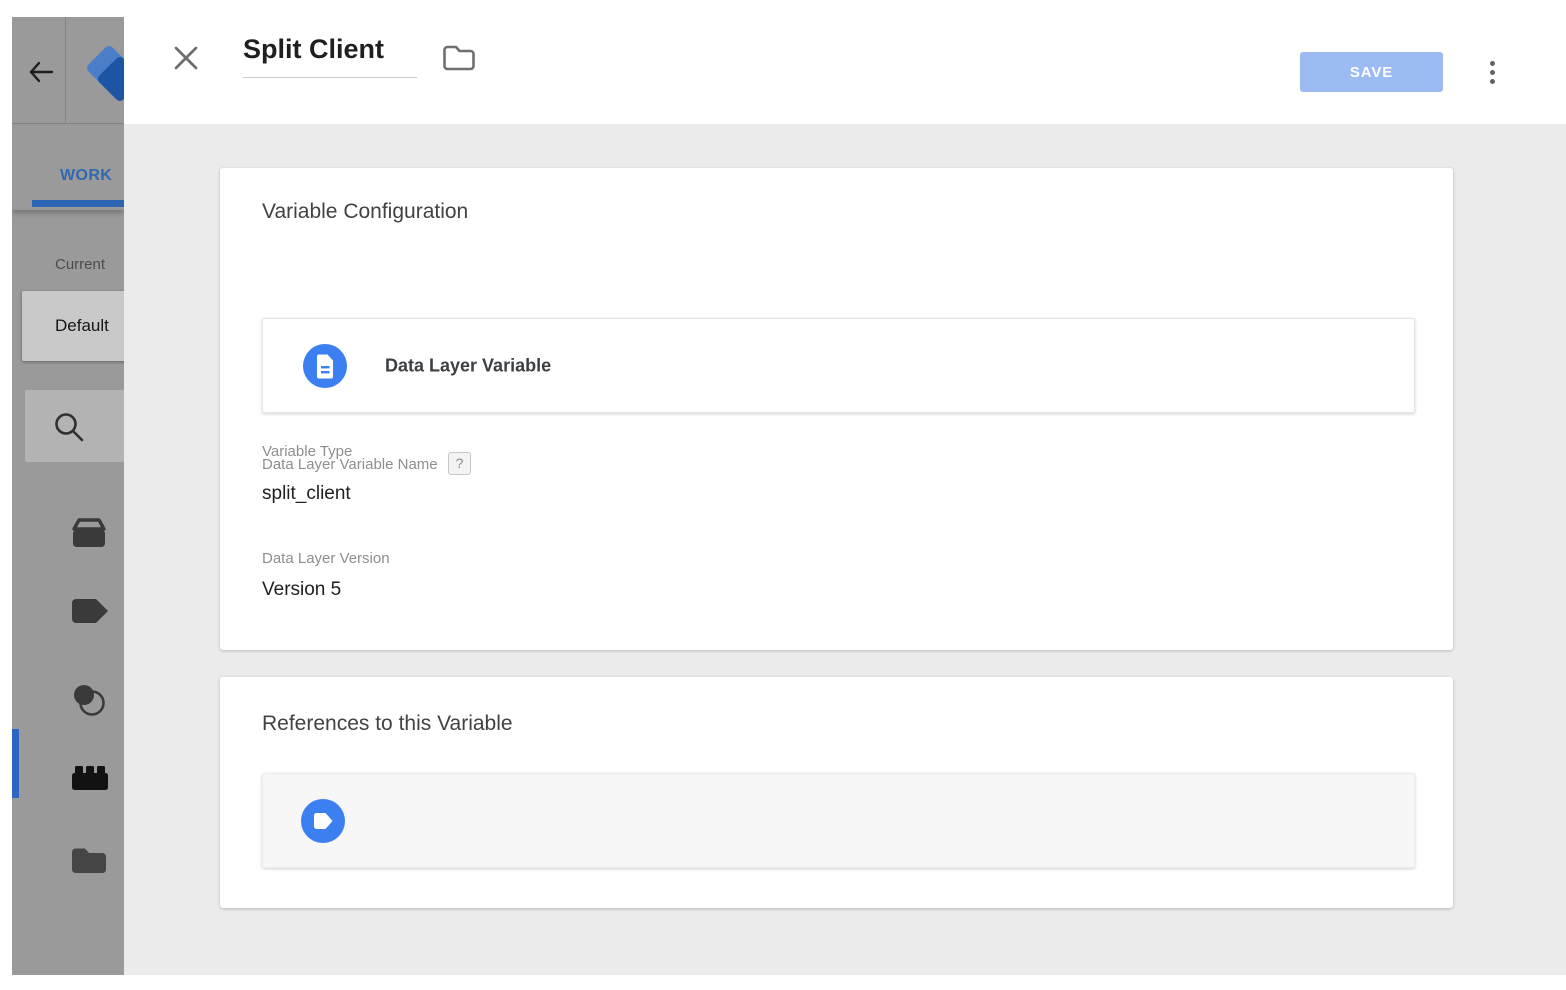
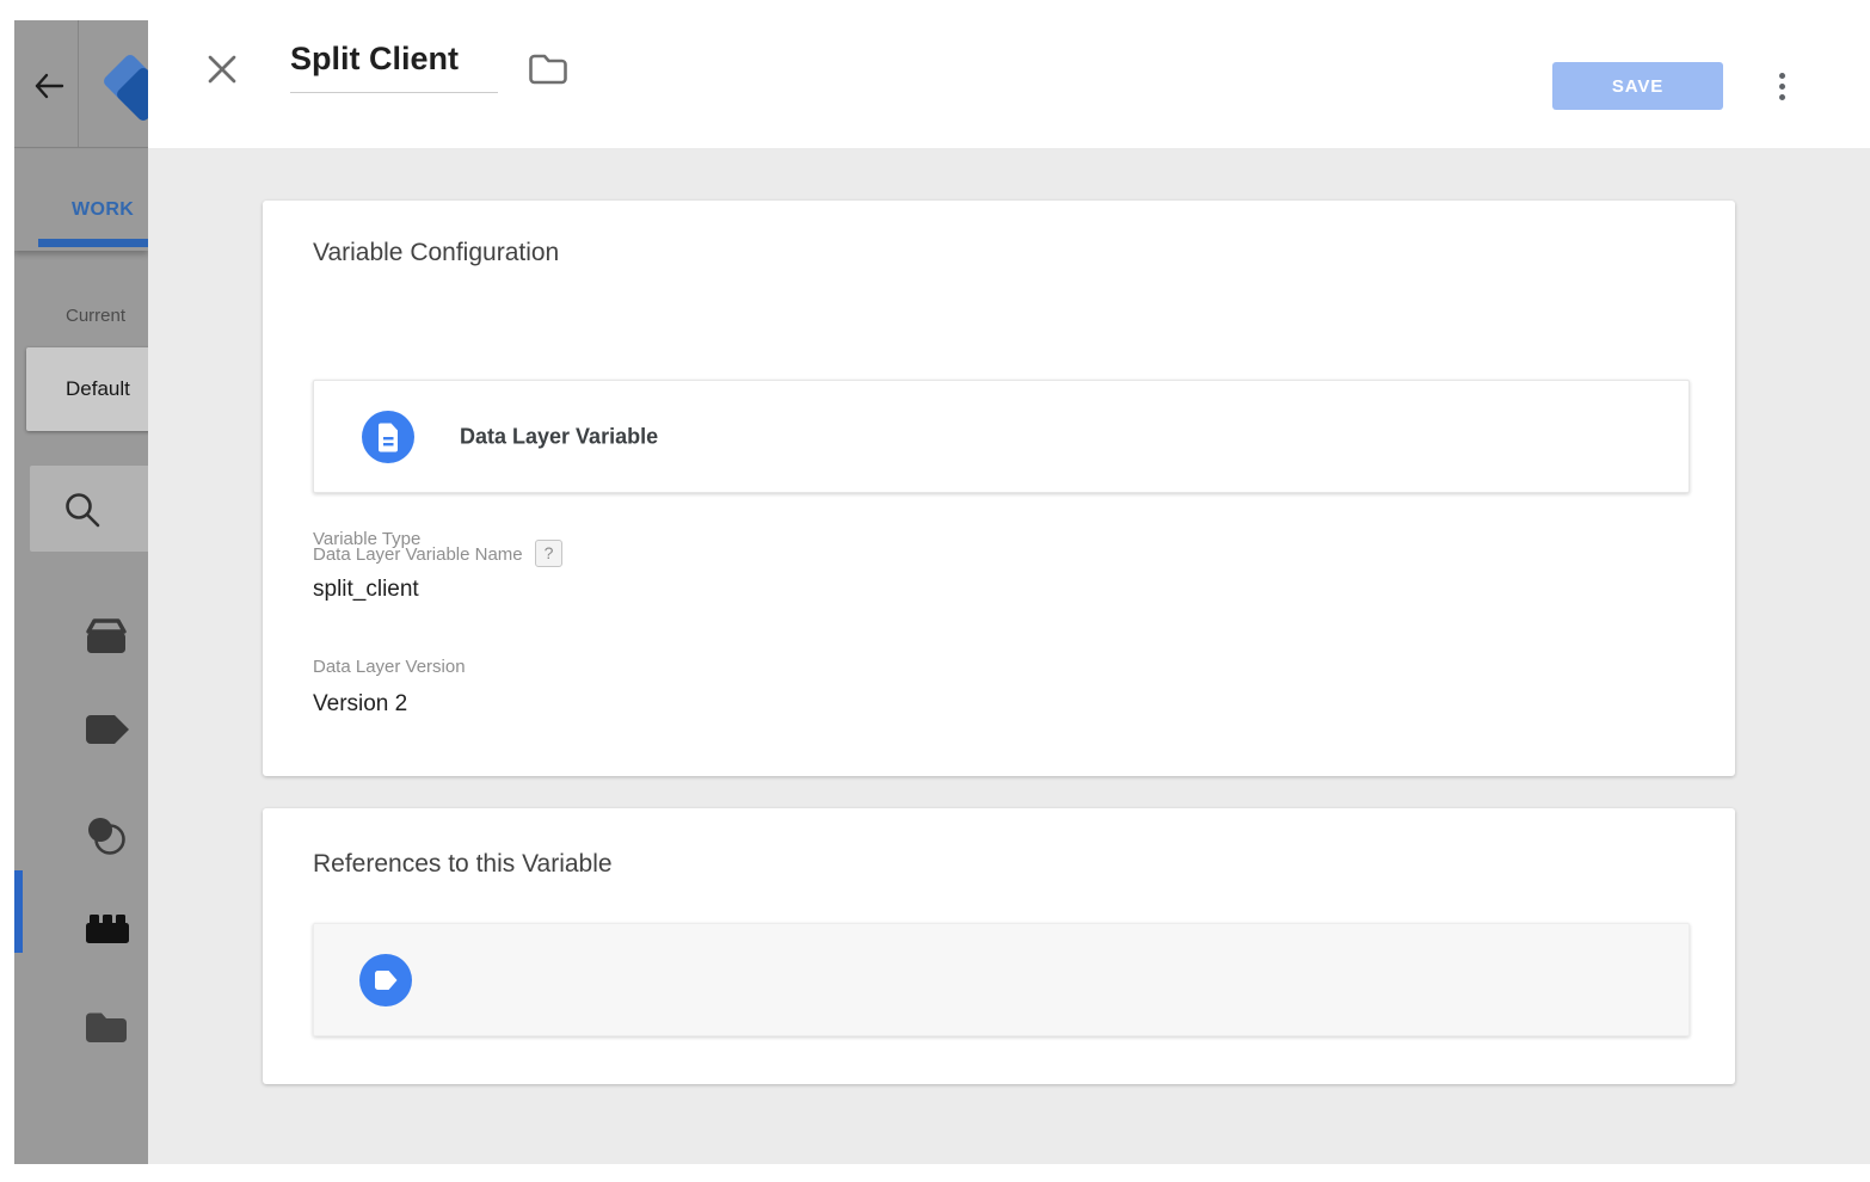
  WORK
  Current
  Default
  Split Client
  SAVE
  Variable Configuration
  Variable Type
  Data Layer Variable
  Data Layer Variable Name ?
  split_client
  Data Layer Version
- Version 5
+ Version 2
  References to this Variable
